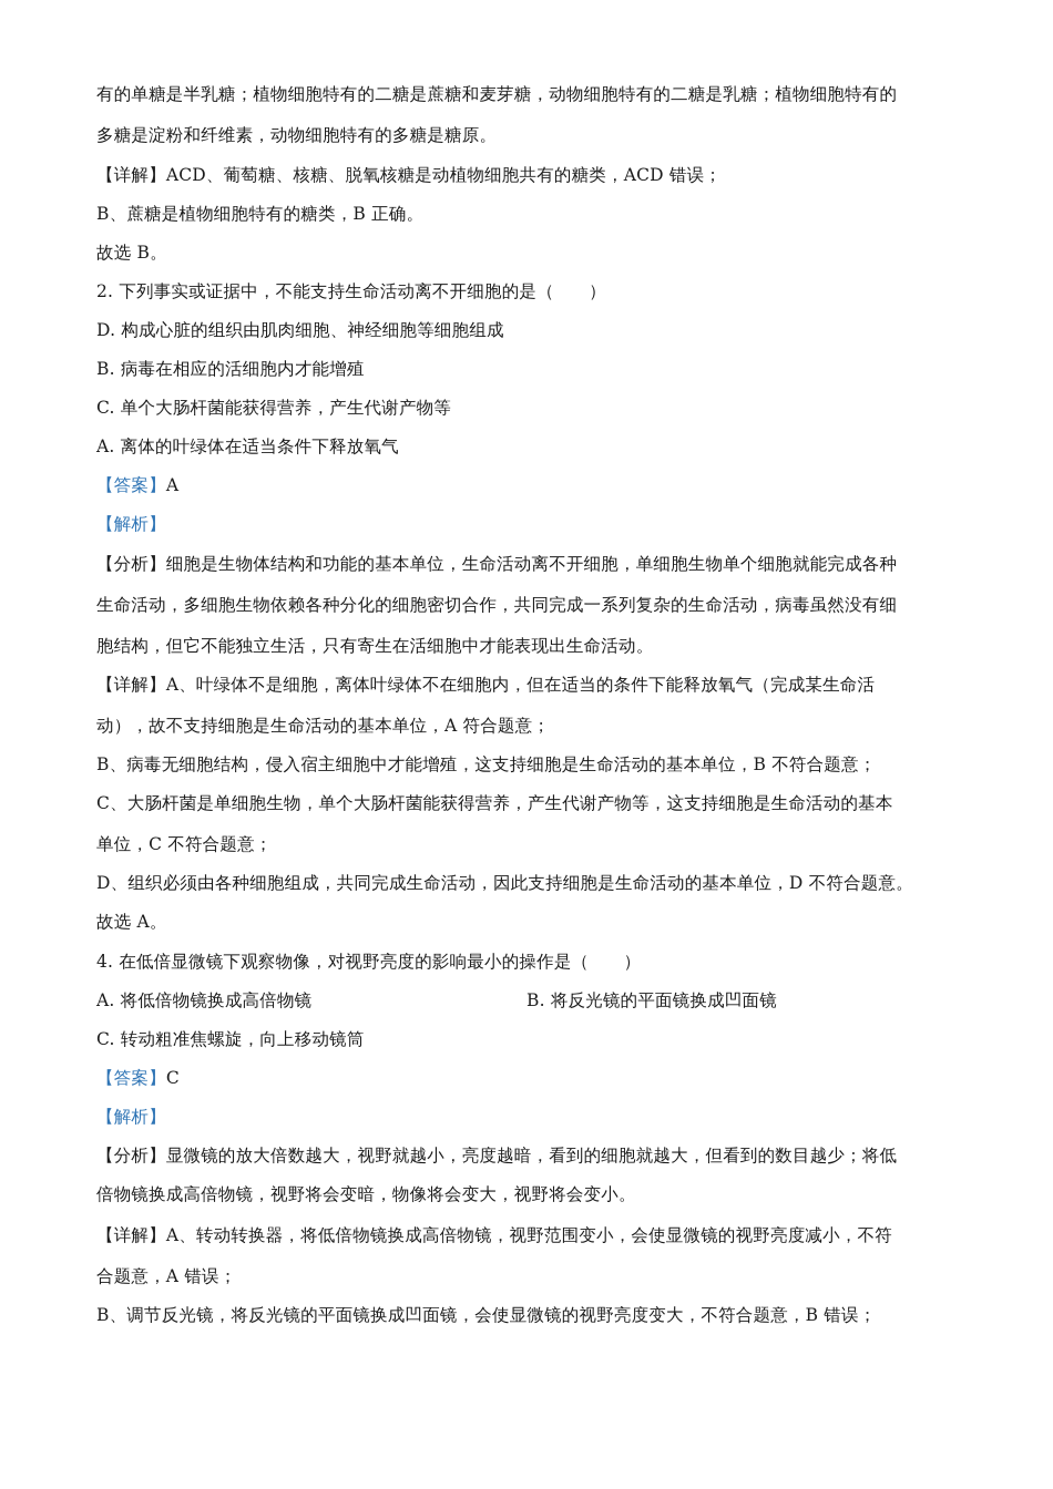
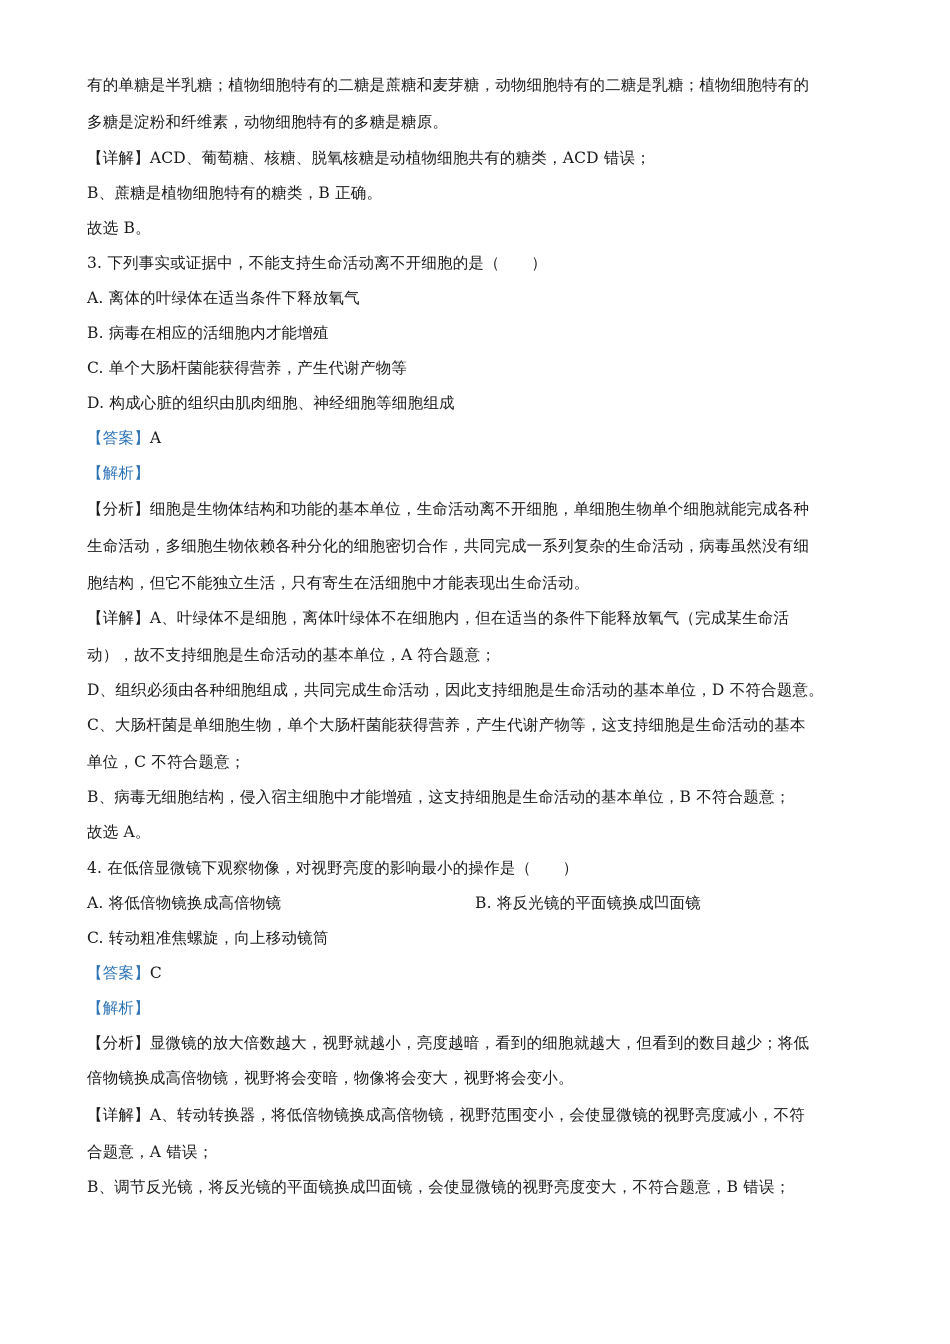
  有的单糖是半乳糖；植物细胞特有的二糖是蔗糖和麦芽糖，动物细胞特有的二糖是乳糖；植物细胞特有的
  多糖是淀粉和纤维素，动物细胞特有的多糖是糖原。
  【详解】ACD、葡萄糖、核糖、脱氧核糖是动植物细胞共有的糖类，ACD 错误；
  B、蔗糖是植物细胞特有的糖类，B 正确。
  故选 B。
- 2. 下列事实或证据中，不能支持生命活动离不开细胞的是（ ）
+ 3. 下列事实或证据中，不能支持生命活动离不开细胞的是（ ）
- D. 构成心脏的组织由肌肉细胞、神经细胞等细胞组成
+ A. 离体的叶绿体在适当条件下释放氧气
  B. 病毒在相应的活细胞内才能增殖
  C. 单个大肠杆菌能获得营养，产生代谢产物等
- A. 离体的叶绿体在适当条件下释放氧气
+ D. 构成心脏的组织由肌肉细胞、神经细胞等细胞组成
  【答案】A
  【解析】
  【分析】细胞是生物体结构和功能的基本单位，生命活动离不开细胞，单细胞生物单个细胞就能完成各种
  生命活动，多细胞生物依赖各种分化的细胞密切合作，共同完成一系列复杂的生命活动，病毒虽然没有细
  胞结构，但它不能独立生活，只有寄生在活细胞中才能表现出生命活动。
  【详解】A、叶绿体不是细胞，离体叶绿体不在细胞内，但在适当的条件下能释放氧气（完成某生命活
  动），故不支持细胞是生命活动的基本单位，A 符合题意；
- B、病毒无细胞结构，侵入宿主细胞中才能增殖，这支持细胞是生命活动的基本单位，B 不符合题意；
+ D、组织必须由各种细胞组成，共同完成生命活动，因此支持细胞是生命活动的基本单位，D 不符合题意。
  C、大肠杆菌是单细胞生物，单个大肠杆菌能获得营养，产生代谢产物等，这支持细胞是生命活动的基本
  单位，C 不符合题意；
- D、组织必须由各种细胞组成，共同完成生命活动，因此支持细胞是生命活动的基本单位，D 不符合题意。
+ B、病毒无细胞结构，侵入宿主细胞中才能增殖，这支持细胞是生命活动的基本单位，B 不符合题意；
  故选 A。
  4. 在低倍显微镜下观察物像，对视野亮度的影响最小的操作是（ ）
  A. 将低倍物镜换成高倍物镜
  B. 将反光镜的平面镜换成凹面镜
  C. 转动粗准焦螺旋，向上移动镜筒
  【答案】C
  【解析】
  【分析】显微镜的放大倍数越大，视野就越小，亮度越暗，看到的细胞就越大，但看到的数目越少；将低
  倍物镜换成高倍物镜，视野将会变暗，物像将会变大，视野将会变小。
  【详解】A、转动转换器，将低倍物镜换成高倍物镜，视野范围变小，会使显微镜的视野亮度减小，不符
  合题意，A 错误；
  B、调节反光镜，将反光镜的平面镜换成凹面镜，会使显微镜的视野亮度变大，不符合题意，B 错误；
